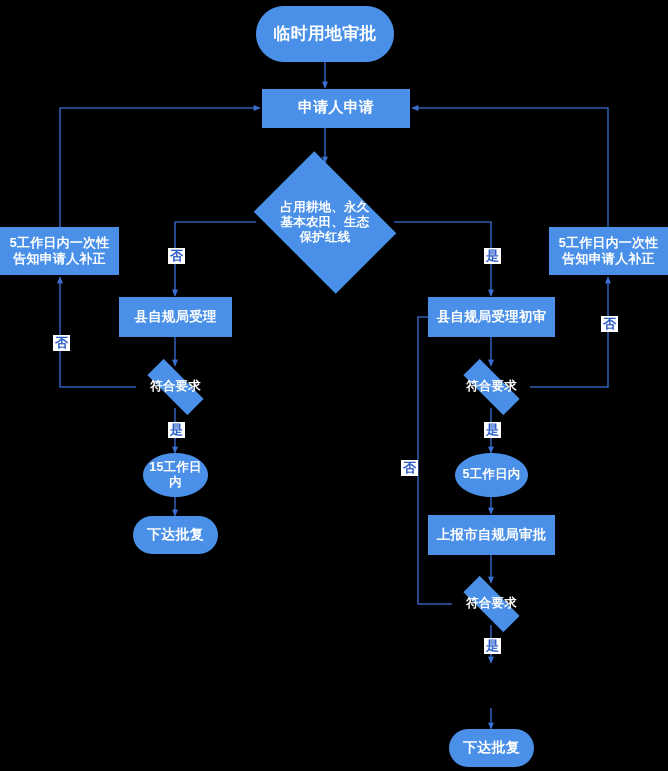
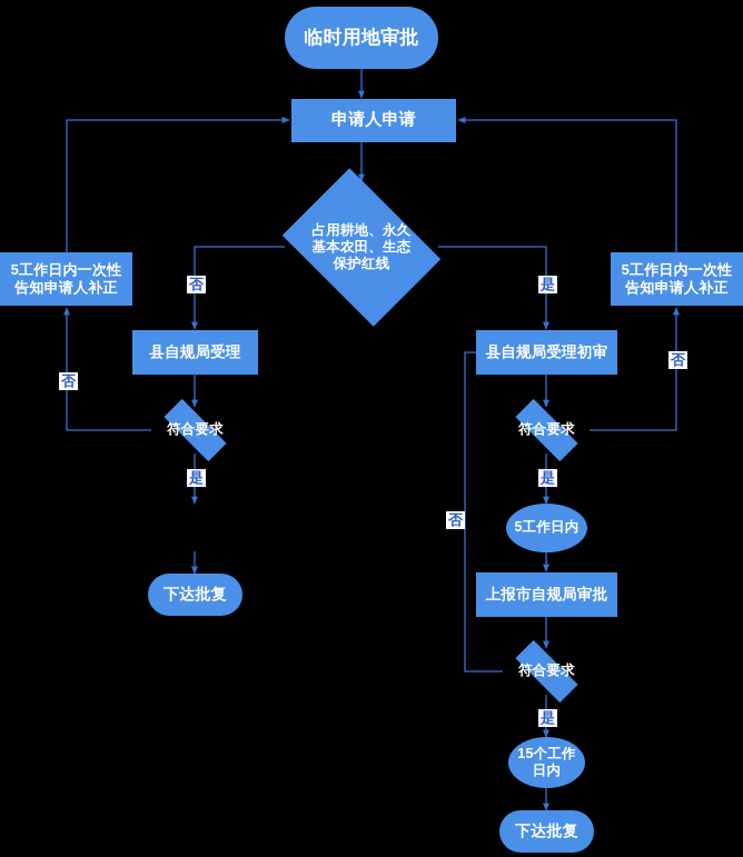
  临时用地审批
  申请人申请
  占用耕地、永久
  基本农田、生态
  保护红线
  5工作日内一次性
  告知申请人补正
  5工作日内一次性
  告知申请人补正
  县自规局受理
  符合要求
- 15工作日
- 内
  下达批复
  县自规局受理初审
  符合要求
  5工作日内
  上报市自规局审批
  符合要求
+ 15个工作
+ 日内
  下达批复
  否
  是
  否
  是
  否
  是
  否
  是
